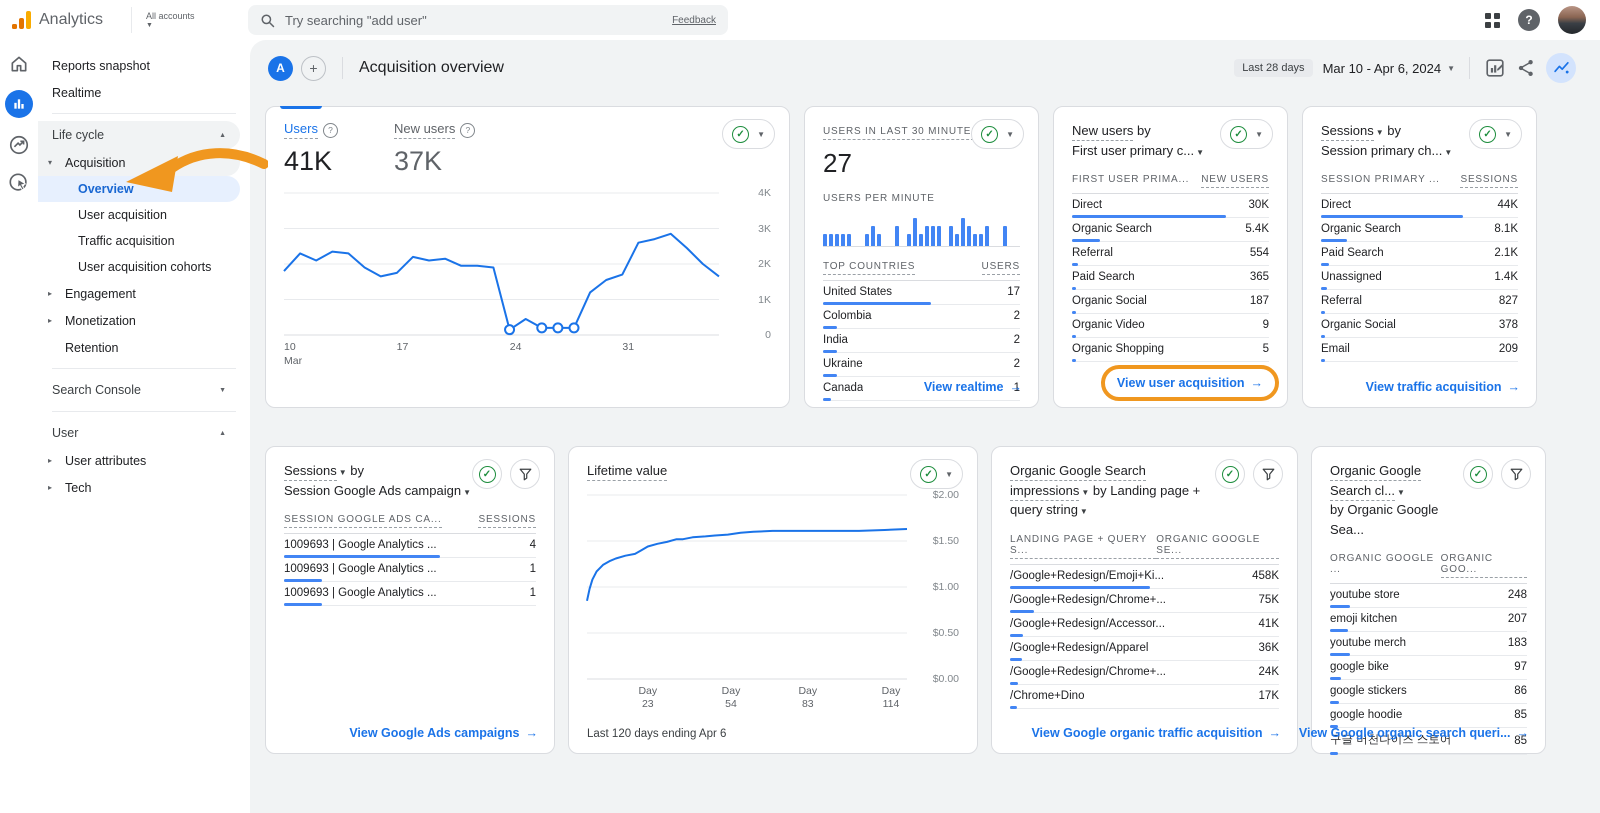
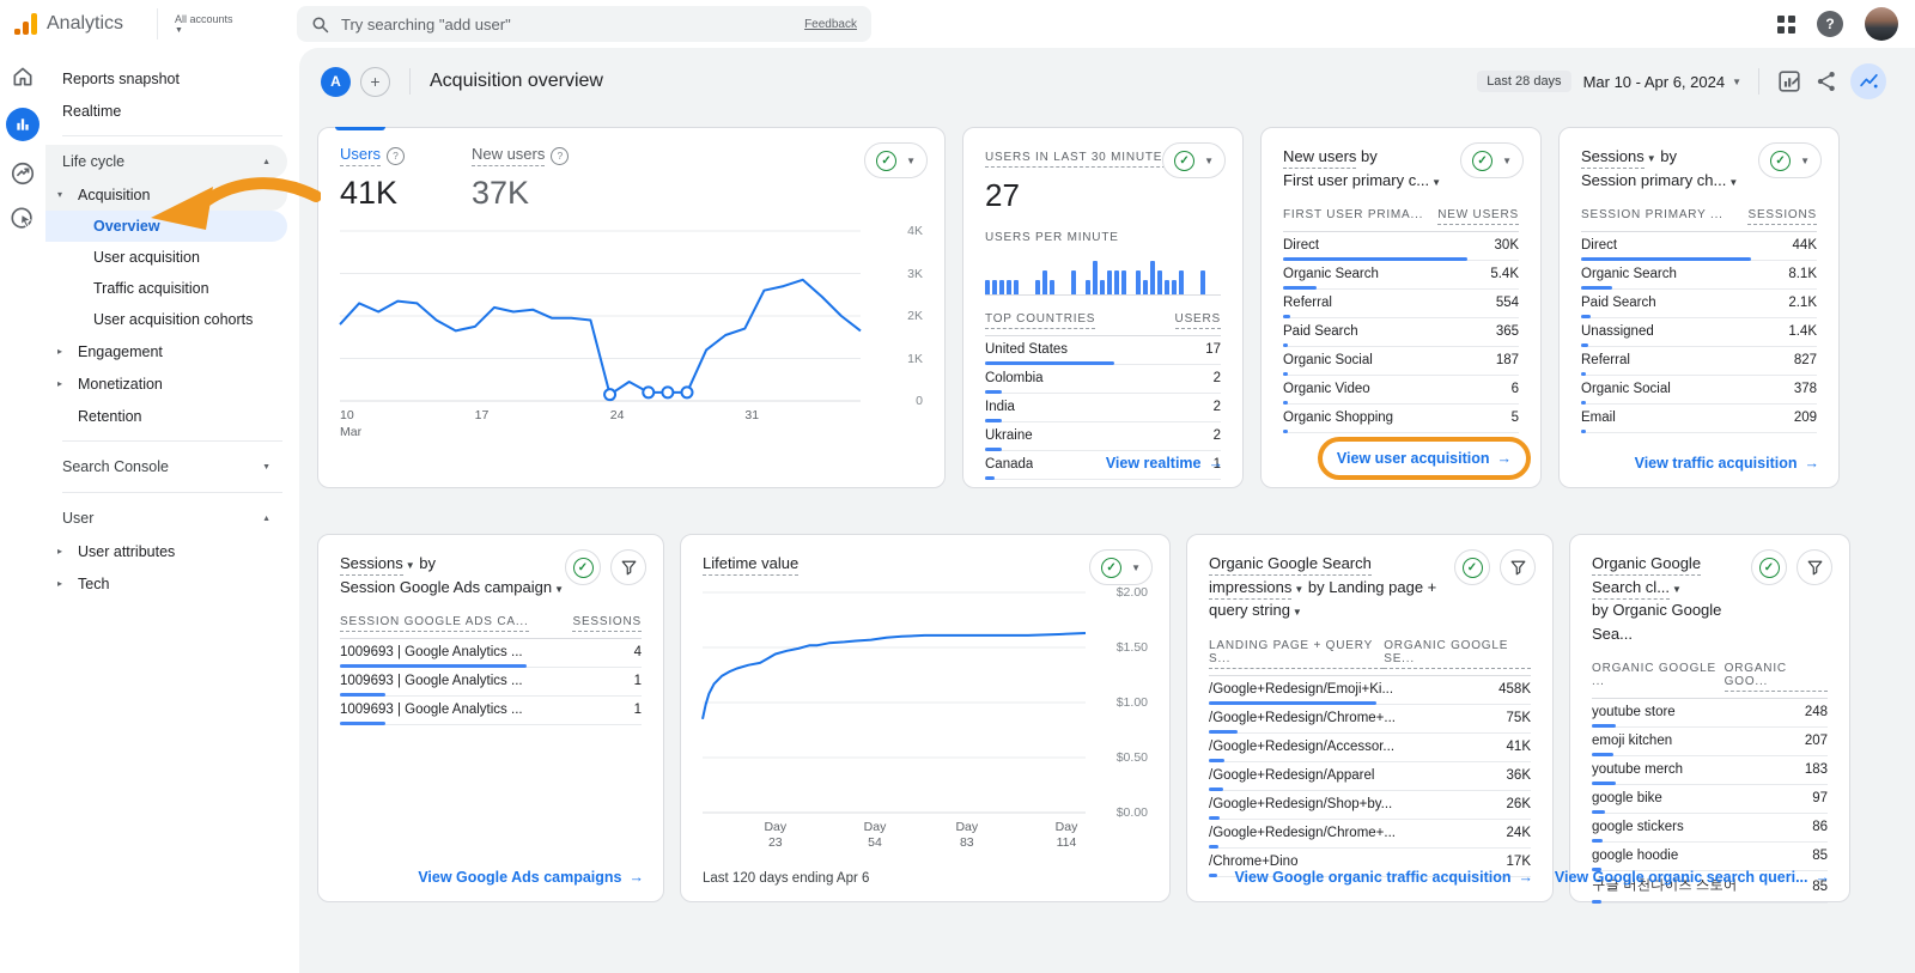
  Analytics
  All accounts
  Try searching "add user"
  Feedback
  ?
  Reports snapshot
  Realtime
  Life cycle
  ▾
  Acquisition
  Overview
  User acquisition
  Traffic acquisition
  User acquisition cohorts
  ▸
  Engagement
  ▸
  Monetization
  Retention
  Search Console
  User
  ▸
  User attributes
  ▸
  Tech
  A
  +
  Acquisition overview
  Last 28 days
  Mar 10 - Apr 6, 2024
  ▼
  ✓
  ▼
  Users
  ?
  41K
  New users
  ?
  37K
  4K
  3K
  2K
  1K
  0
  10
  Mar
  17
  24
  31
  ✓
  ▼
  USERS IN LAST 30 MINUTE
  27
  USERS PER MINUTE
  TOP COUNTRIES
  USERS
  United States
  17
  Colombia
  2
  India
  2
  Ukraine
  2
  Canada
  1
  View realtime
  →
  ✓
  ▼
  New users by
  First user primary c... ▼
  FIRST USER PRIMA...
  NEW USERS
  Direct
  30K
  Organic Search
  5.4K
  Referral
  554
  Paid Search
  365
  Organic Social
  187
  Organic Video
- 9
+ 6
  Organic Shopping
  5
  View user acquisition
  →
  ✓
  ▼
  Sessions ▼ by
  Session primary ch... ▼
  SESSION PRIMARY ...
  SESSIONS
  Direct
  44K
  Organic Search
  8.1K
  Paid Search
  2.1K
  Unassigned
  1.4K
  Referral
  827
  Organic Social
  378
  Email
  209
  View traffic acquisition
  →
  ✓
  Sessions ▼ by
  Session Google Ads campaign ▼
  SESSION GOOGLE ADS CA...
  SESSIONS
  1009693 | Google Analytics ...
  4
  1009693 | Google Analytics ...
  1
  1009693 | Google Analytics ...
  1
  View Google Ads campaigns
  →
  ✓
  ▼
  Lifetime value
  $2.00
  $1.50
  $1.00
  $0.50
  $0.00
  Day
  23
  Day
  54
  Day
  83
  Day
  114
  Last 120 days ending Apr 6
  ✓
  Organic Google Search impressions ▼ by Landing page + query string ▼
  LANDING PAGE + QUERY S...
  ORGANIC GOOGLE SE...
  /Google+Redesign/Emoji+Ki...
  458K
  /Google+Redesign/Chrome+...
  75K
  /Google+Redesign/Accessor...
  41K
  /Google+Redesign/Apparel
  36K
+ /Google+Redesign/Shop+by...
+ 26K
  /Google+Redesign/Chrome+...
  24K
  /Chrome+Dino
  17K
  View Google organic traffic acquisition
  →
  ✓
  Organic Google Search cl... ▼
  by Organic Google Sea...
  ORGANIC GOOGLE ...
  ORGANIC GOO...
  youtube store
  248
  emoji kitchen
  207
  youtube merch
  183
  google bike
  97
  google stickers
  86
  google hoodie
  85
  구글 머천다이즈 스토어
  85
  View Google organic search queri...
  →
